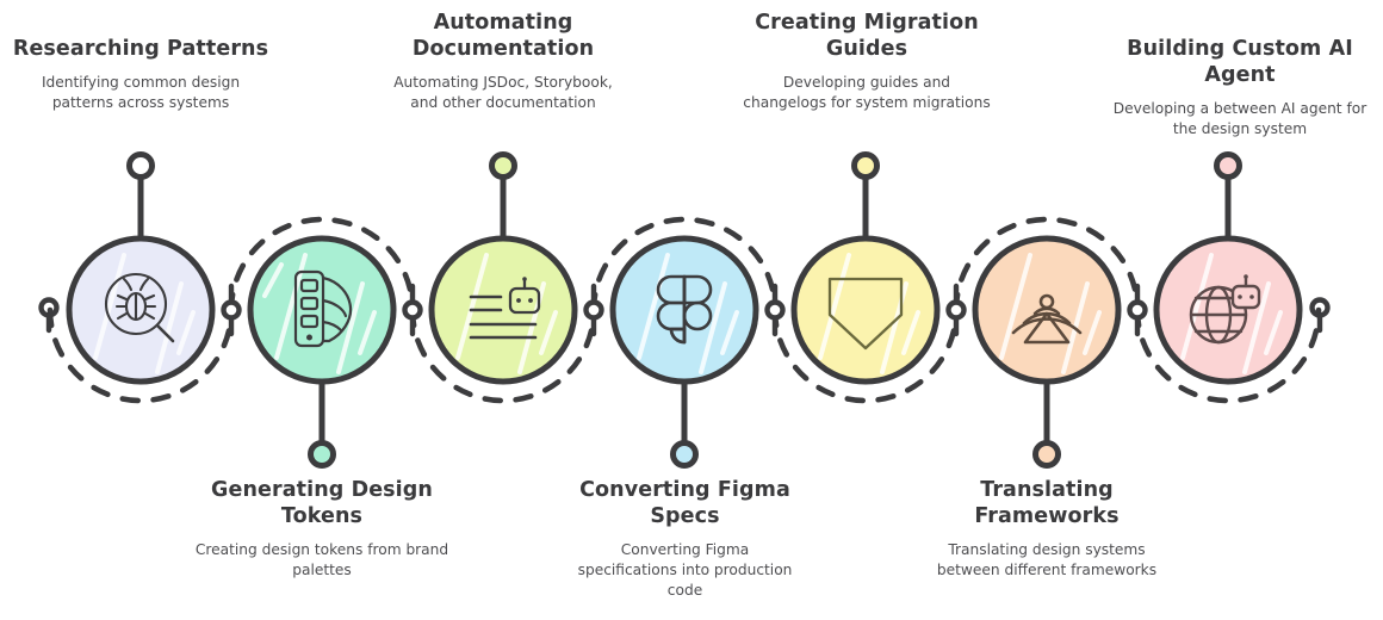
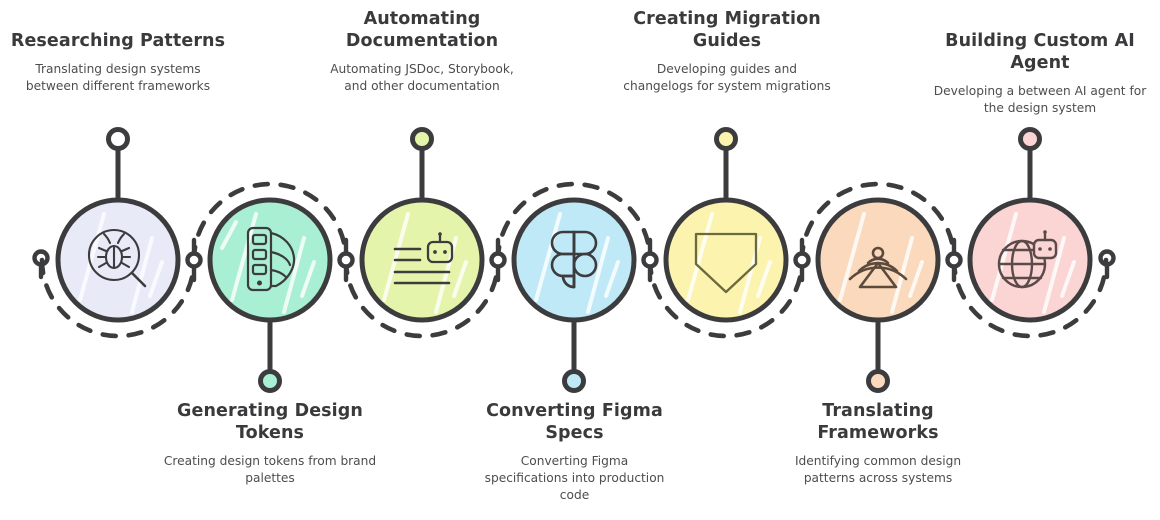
  Researching Patterns
- Identifying common design patterns across systems
+ Translating design systems between different frameworks
  Generating Design Tokens
  Creating design tokens from brand palettes
  Automating Documentation
  Automating JSDoc, Storybook, and other documentation
  Converting Figma Specs
  Converting Figma specifications into production code
  Creating Migration Guides
  Developing guides and changelogs for system migrations
  Translating Frameworks
- Translating design systems between different frameworks
+ Identifying common design patterns across systems
  Building Custom AI Agent
  Developing a between AI agent for the design system
